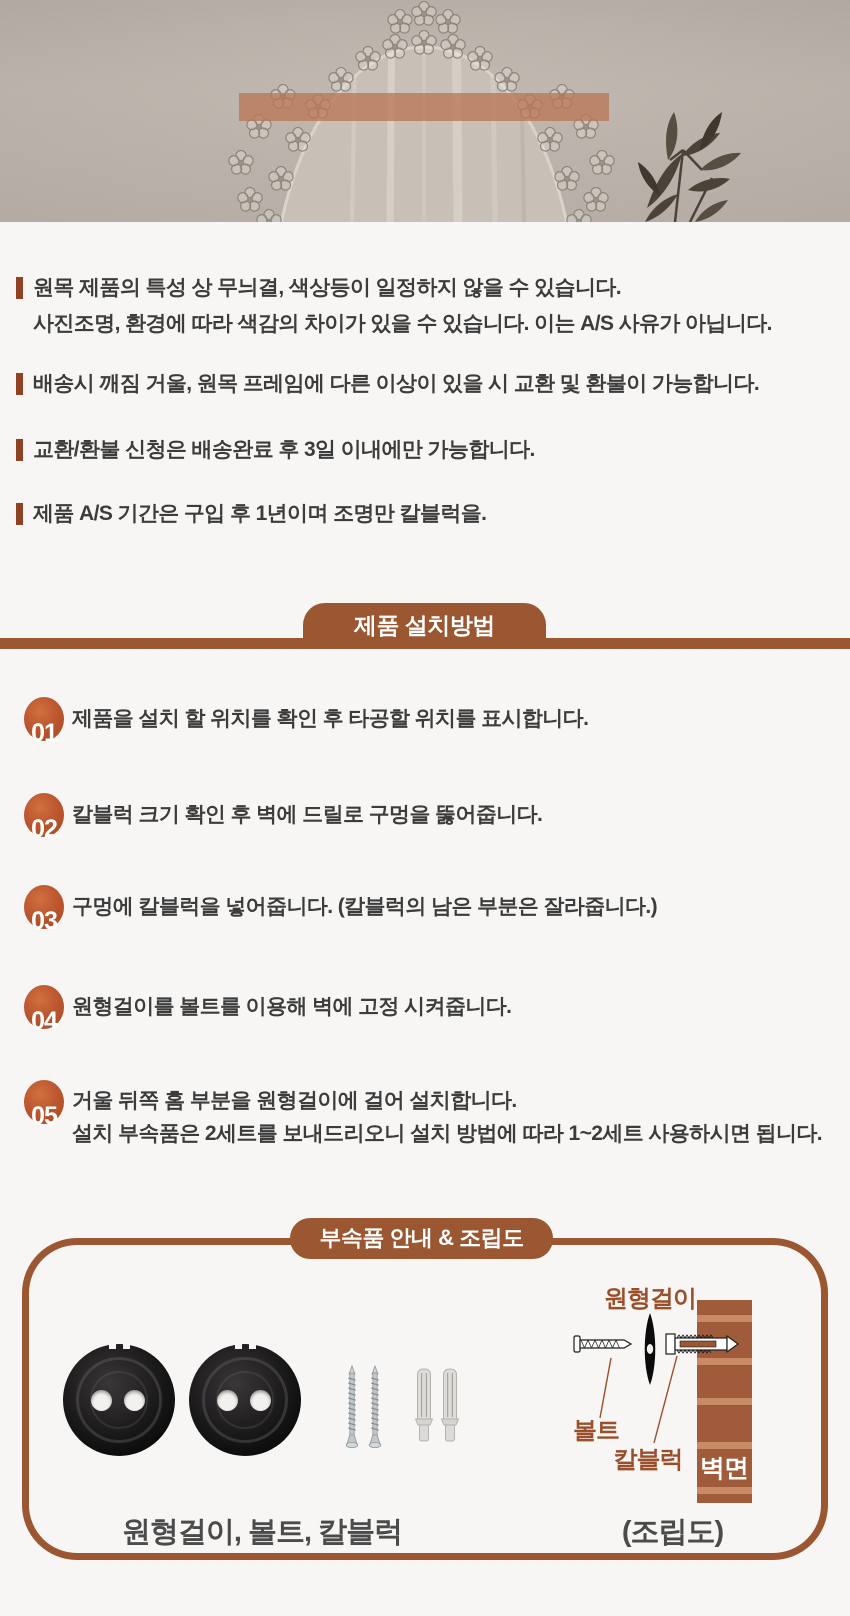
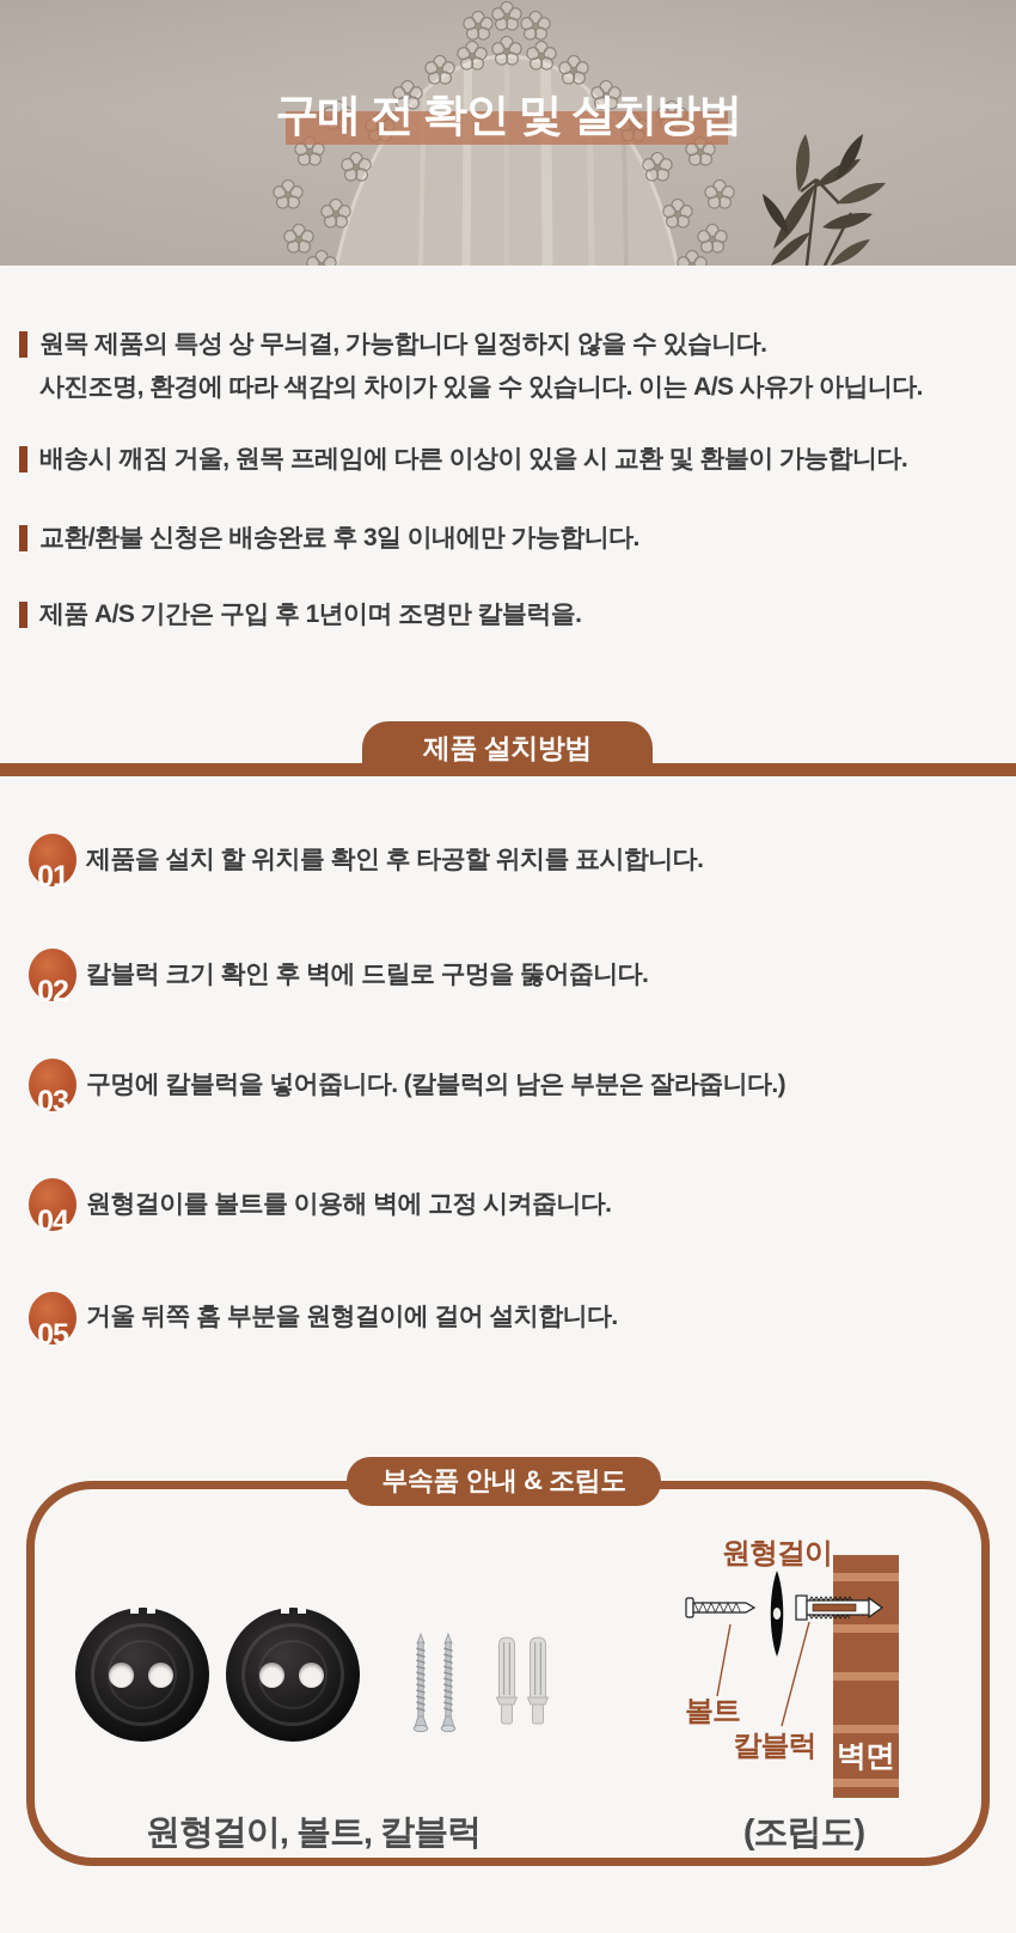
+ 구매 전 확인 및 설치방법
- 원목 제품의 특성 상 무늬결, 색상등이 일정하지 않을 수 있습니다.
+ 원목 제품의 특성 상 무늬결, 가능합니다 일정하지 않을 수 있습니다.
  사진조명, 환경에 따라 색감의 차이가 있을 수 있습니다. 이는 A/S 사유가 아닙니다.
  배송시 깨짐 거울, 원목 프레임에 다른 이상이 있을 시 교환 및 환불이 가능합니다.
  교환/환불 신청은 배송완료 후 3일 이내에만 가능합니다.
  제품 A/S 기간은 구입 후 1년이며 조명만 칼블럭을.
  제품 설치방법
  01
  제품을 설치 할 위치를 확인 후 타공할 위치를 표시합니다.
  02
  칼블럭 크기 확인 후 벽에 드릴로 구멍을 뚫어줍니다.
  03
  구멍에 칼블럭을 넣어줍니다. (칼블럭의 남은 부분은 잘라줍니다.)
  04
  원형걸이를 볼트를 이용해 벽에 고정 시켜줍니다.
  05
  거울 뒤쪽 홈 부분을 원형걸이에 걸어 설치합니다.
- 설치 부속품은 2세트를 보내드리오니 설치 방법에 따라 1~2세트 사용하시면 됩니다.
  부속품 안내 & 조립도
  원형걸이
  볼트
  칼블럭
  벽면
  원형걸이, 볼트, 칼블럭
  (조립도)
